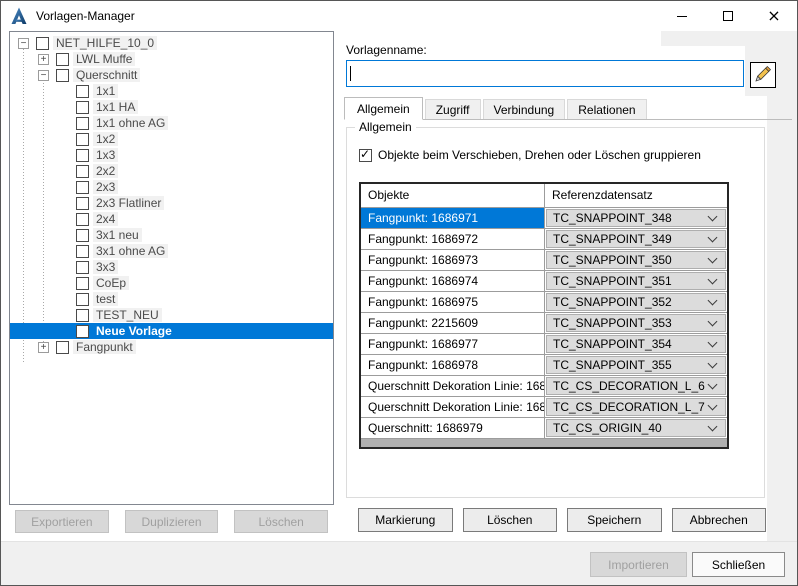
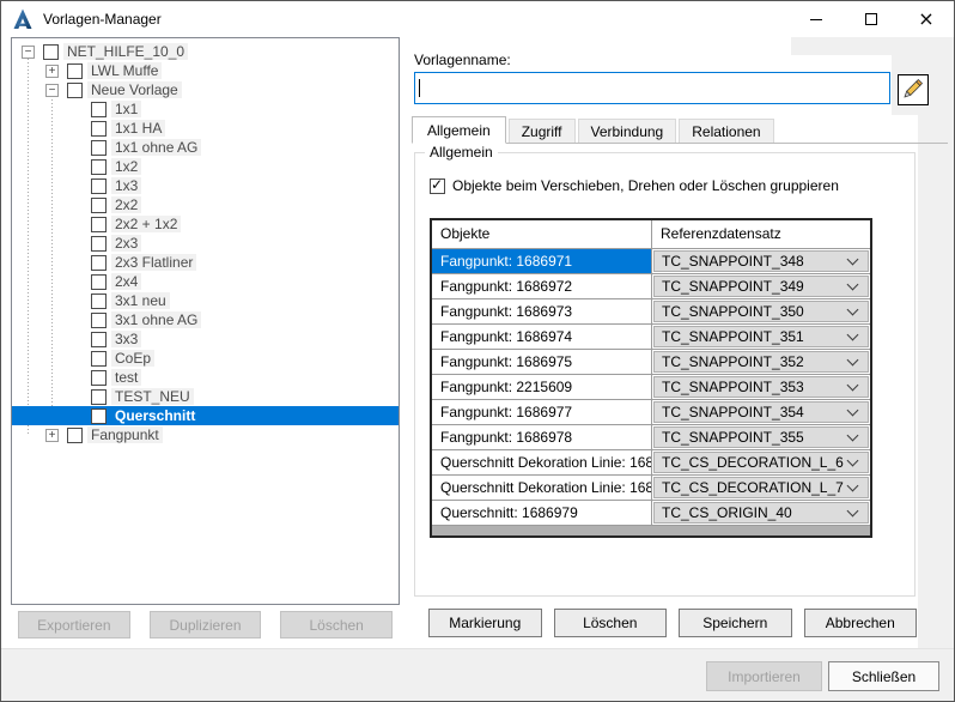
  Vorlagen-Manager
  ×
  −
  NET_HILFE_10_0
  +
  LWL Muffe
  −
- Querschnitt
+ Neue Vorlage
  1x1
  1x1 HA
  1x1 ohne AG
  1x2
  1x3
  2x2
+ 2x2 + 1x2
  2x3
  2x3 Flatliner
  2x4
  3x1 neu
  3x1 ohne AG
  3x3
  CoEp
  test
  TEST_NEU
- Neue Vorlage
+ Querschnitt
  +
  Fangpunkt
  Exportieren
  Duplizieren
  Löschen
  Vorlagenname:
  Allgemein
  Zugriff
  Verbindung
  Relationen
  Allgemein
  ✓
  Objekte beim Verschieben, Drehen oder Löschen gruppieren
  Objekte
  Referenzdatensatz
  Fangpunkt: 1686971
  TC_SNAPPOINT_348
  Fangpunkt: 1686972
  TC_SNAPPOINT_349
  Fangpunkt: 1686973
  TC_SNAPPOINT_350
  Fangpunkt: 1686974
  TC_SNAPPOINT_351
  Fangpunkt: 1686975
  TC_SNAPPOINT_352
  Fangpunkt: 2215609
  TC_SNAPPOINT_353
  Fangpunkt: 1686977
  TC_SNAPPOINT_354
  Fangpunkt: 1686978
  TC_SNAPPOINT_355
  Querschnitt Dekoration Linie: 168
  TC_CS_DECORATION_L_6
  Querschnitt Dekoration Linie: 168
  TC_CS_DECORATION_L_7
  Querschnitt: 1686979
  TC_CS_ORIGIN_40
  Markierung
  Löschen
  Speichern
  Abbrechen
  Importieren
  Schließen
